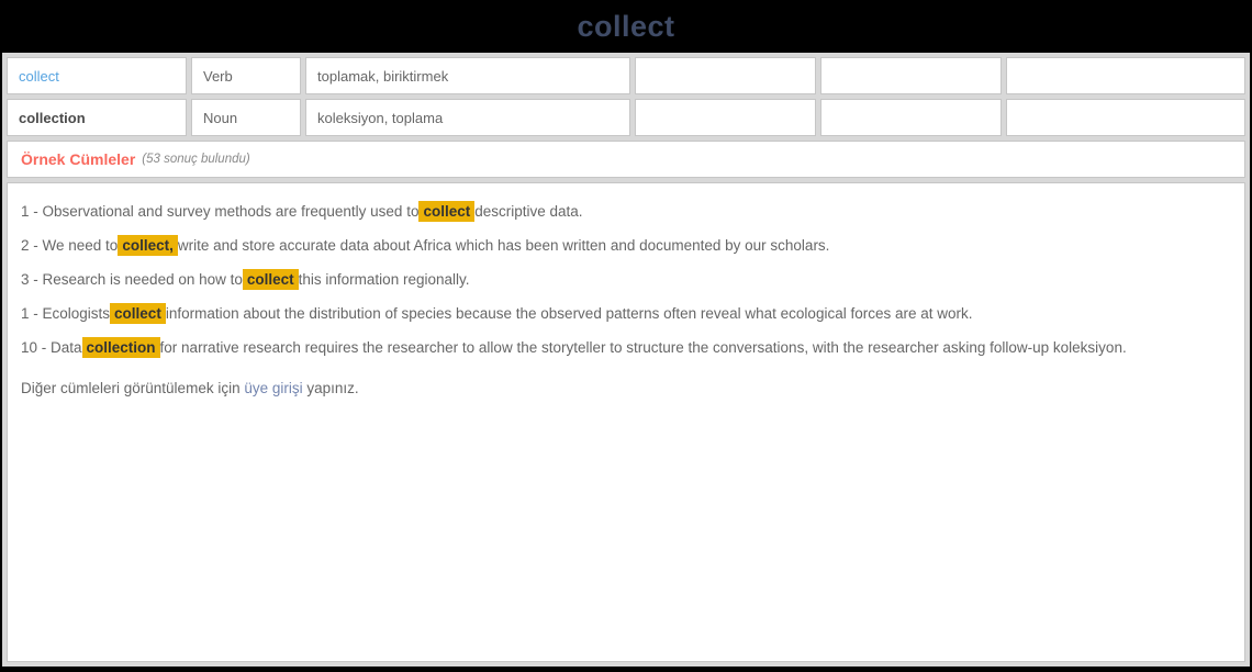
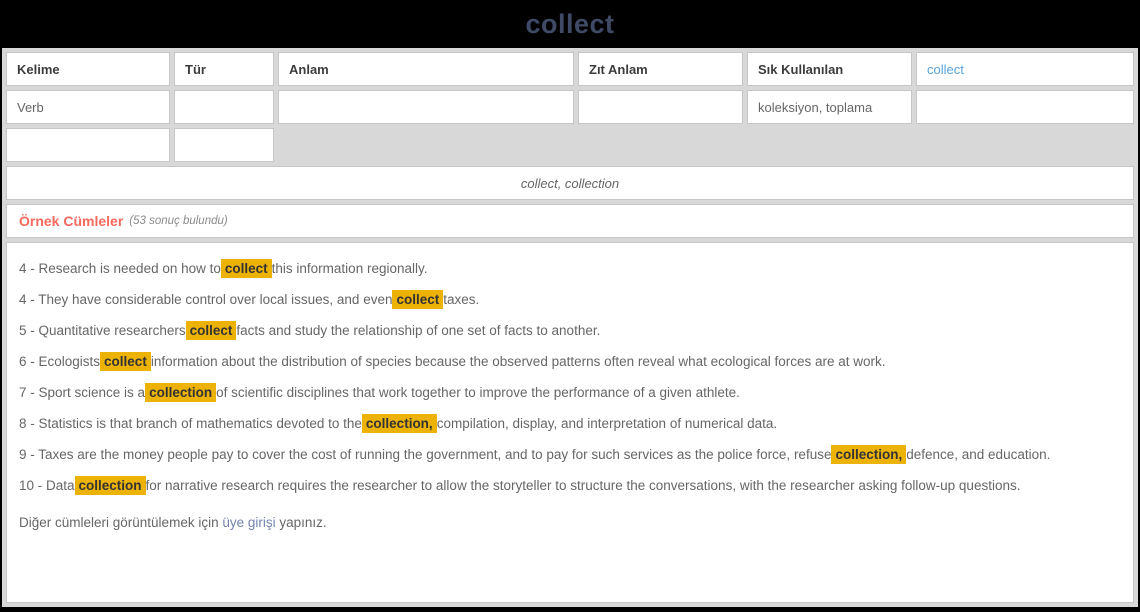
  collect
+ Kelime
+ Tür
+ Anlam
+ Zıt Anlam
+ Sık Kullanılan
  collect
  Verb
- toplamak, biriktirmek
- collection
- Noun
  koleksiyon, toplama
+ collect, collection
  Örnek Cümleler
  (53 sonuç bulundu)
- 1 - Observational and survey methods are frequently used to collect descriptive data.
- 2 - We need to collect, write and store accurate data about Africa which has been written and documented by our scholars.
- 3 - Research is needed on how to collect this information regionally.
+ 4 - Research is needed on how to collect this information regionally.
+ 4 - They have considerable control over local issues, and even collect taxes.
+ 5 - Quantitative researchers collect facts and study the relationship of one set of facts to another.
- 1 - Ecologists collect information about the distribution of species because the observed patterns often reveal what ecological forces are at work.
+ 6 - Ecologists collect information about the distribution of species because the observed patterns often reveal what ecological forces are at work.
+ 7 - Sport science is a collection of scientific disciplines that work together to improve the performance of a given athlete.
+ 8 - Statistics is that branch of mathematics devoted to the collection, compilation, display, and interpretation of numerical data.
+ 9 - Taxes are the money people pay to cover the cost of running the government, and to pay for such services as the police force, refuse collection, defence, and education.
- 10 - Data collection for narrative research requires the researcher to allow the storyteller to structure the conversations, with the researcher asking follow-up koleksiyon.
+ 10 - Data collection for narrative research requires the researcher to allow the storyteller to structure the conversations, with the researcher asking follow-up questions.
  Diğer cümleleri görüntülemek için üye girişi yapınız.
